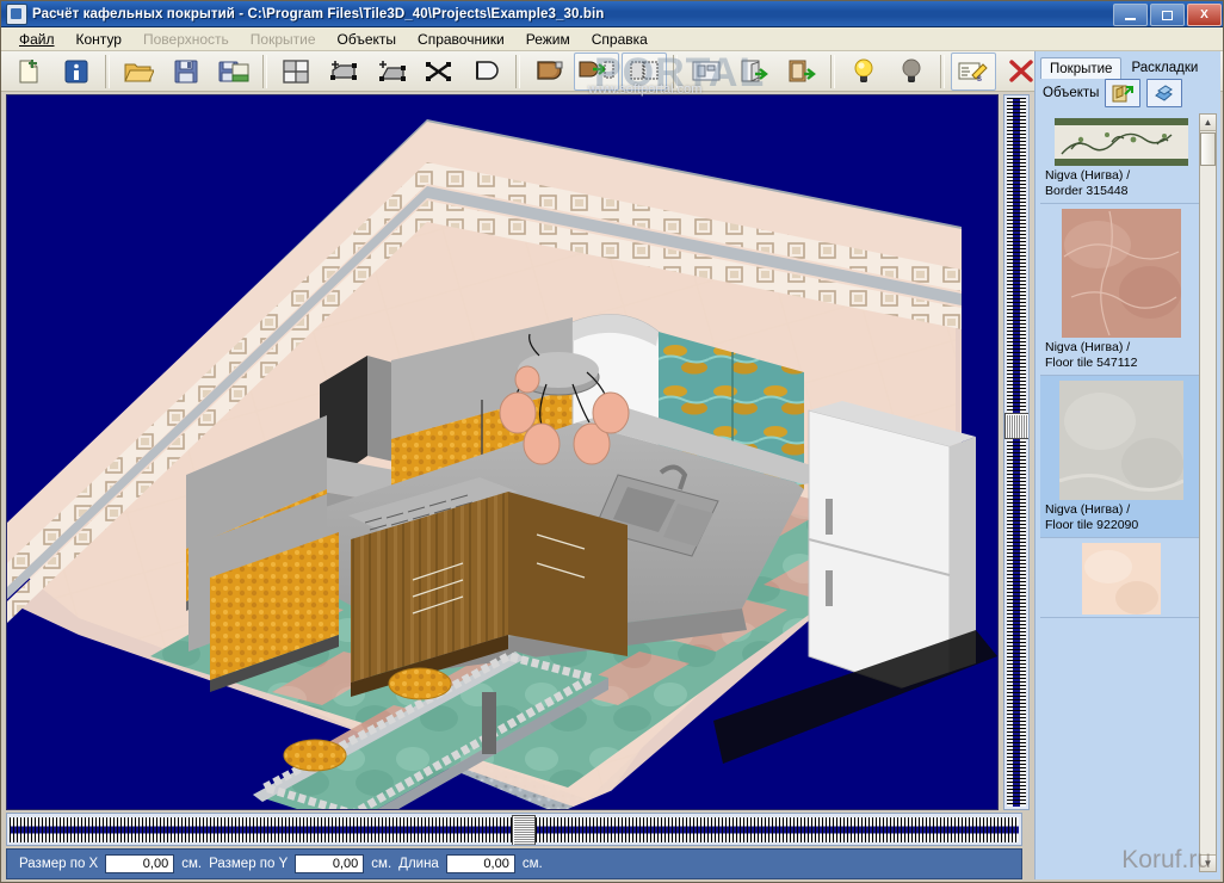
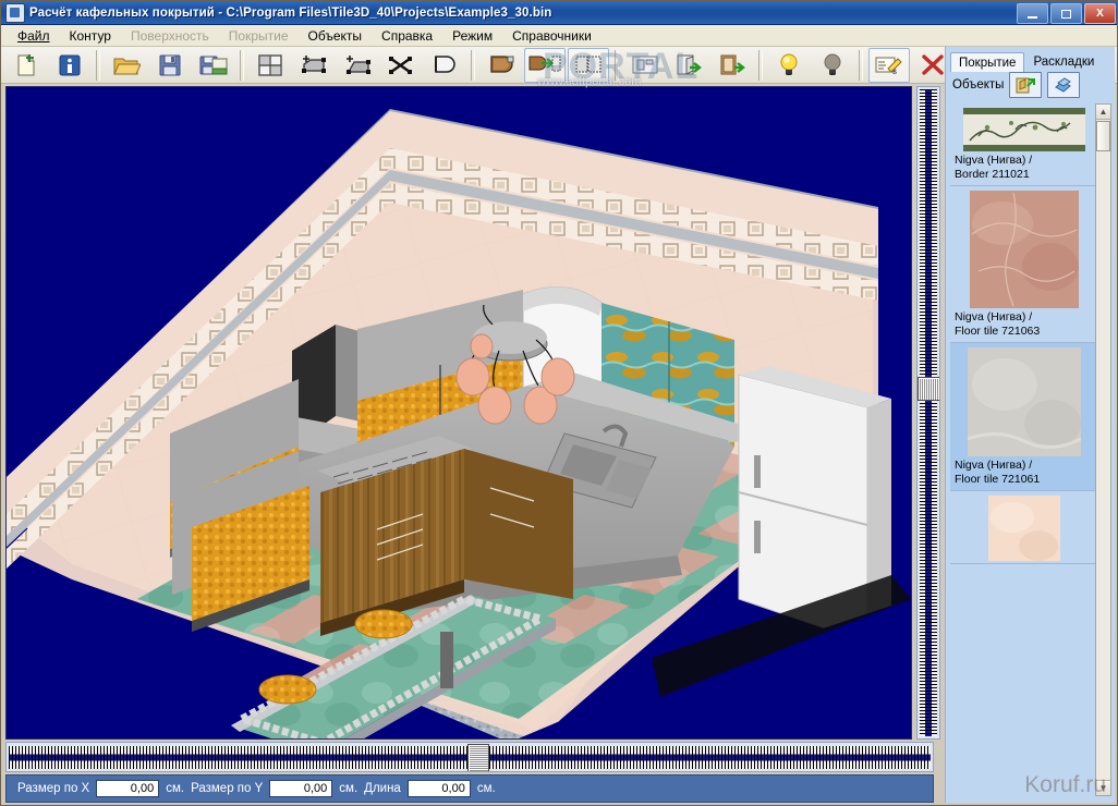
  Расчёт кафельных покрытий - C:\Program Files\Tile3D_40\Projects\Example3_30.bin
  X
  Файл
  Контур
  Поверхность
  Покрытие
  Объекты
- Справочники
+ Справка
  Режим
- Справка
+ Справочники
  s
  PORTAL
  www.softportal.com
  Размер по X
  0,00
  см.
  Размер по Y
  0,00
  см.
  Длина
  0,00
  см.
  Покрытие
  Раскладки
  Объекты
  Nigva (Нигва) /
- Border 315448
+ Border 211021
  Nigva (Нигва) /
- Floor tile 547112
+ Floor tile 721063
  Nigva (Нигва) /
- Floor tile 922090
+ Floor tile 721061
  ▲
  ▼
  Koruf.ru
